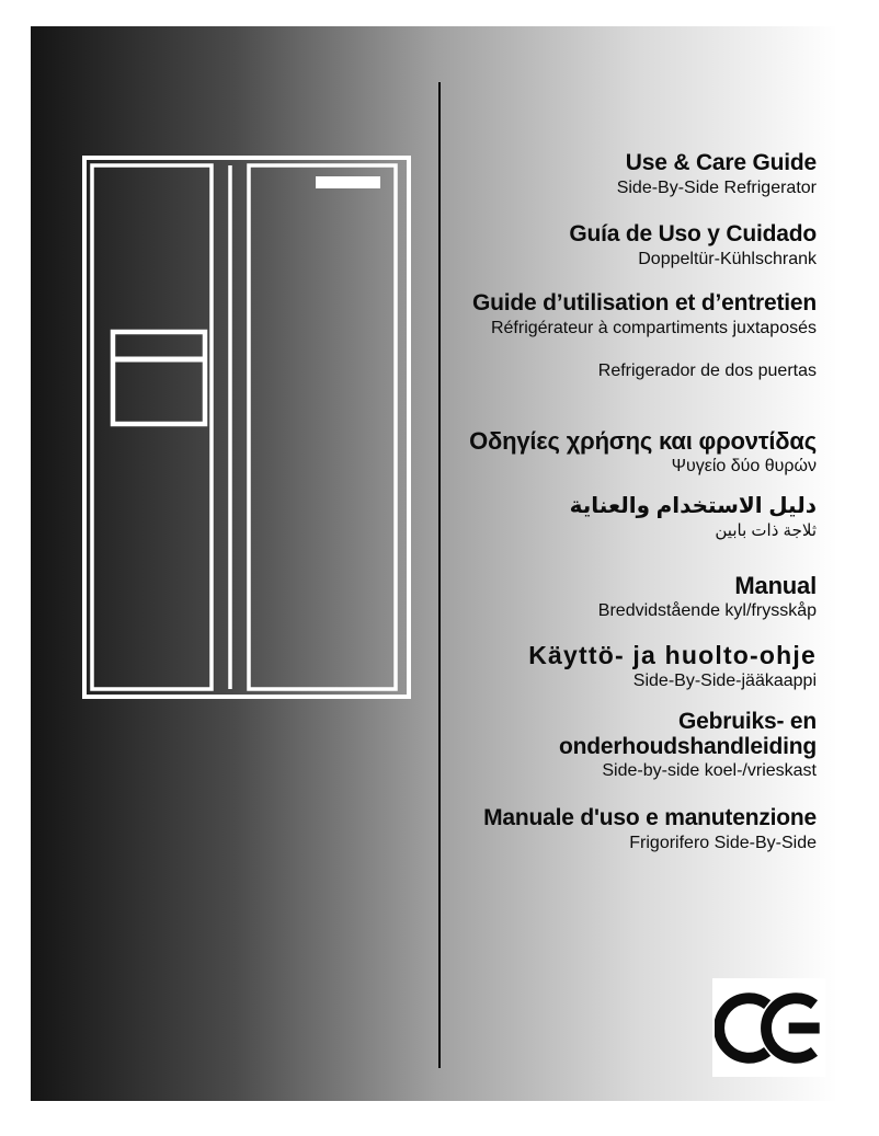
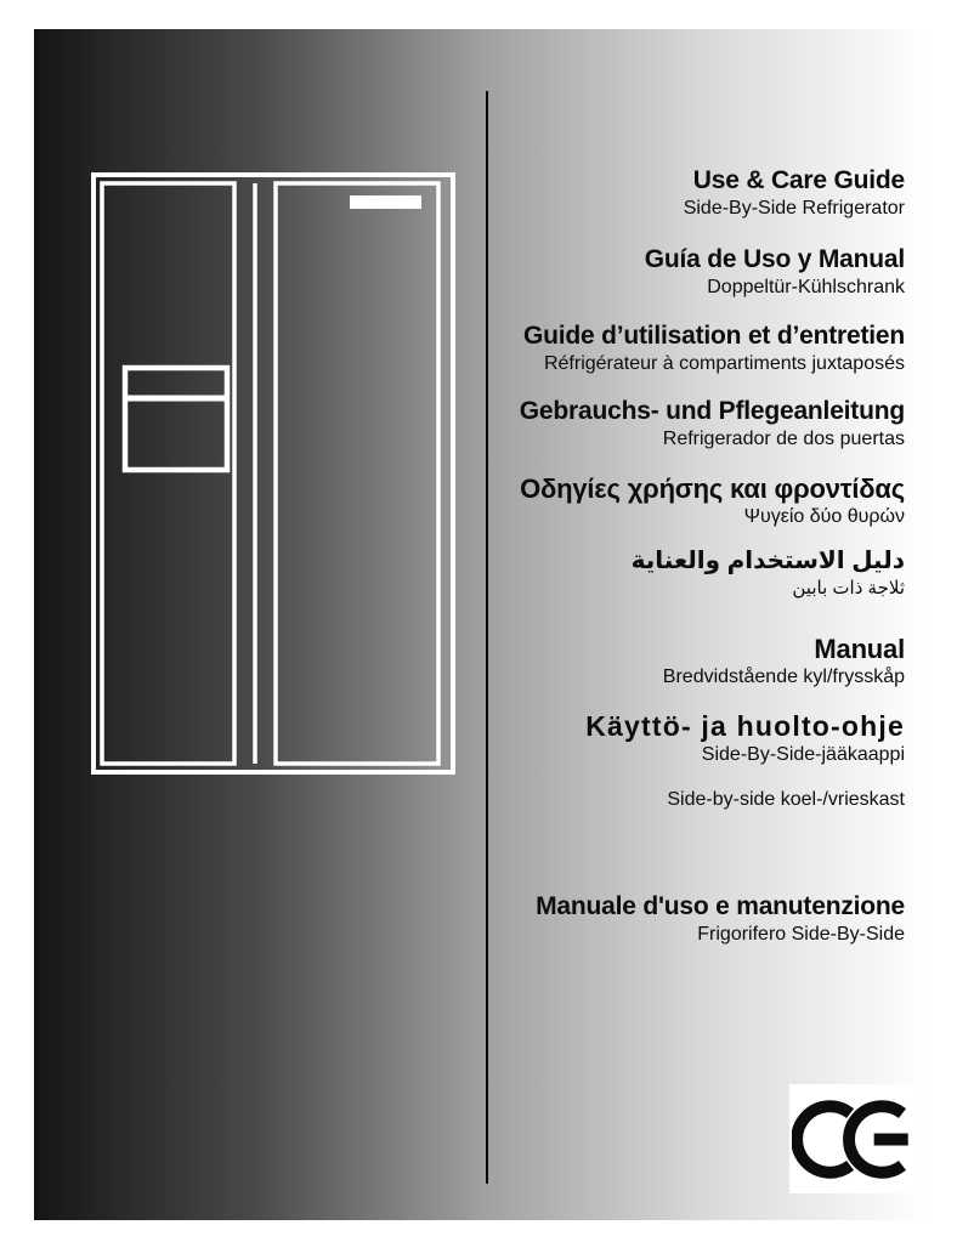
  Use & Care Guide
  Side-By-Side Refrigerator
- Guía de Uso y Cuidado
+ Guía de Uso y Manual
  Doppeltür-Kühlschrank
  Guide d’utilisation et d’entretien
  Réfrigérateur à compartiments juxtaposés
+ Gebrauchs- und Pflegeanleitung
  Refrigerador de dos puertas
  Οδηγίες χρήσης και φροντίδας
  Ψυγείο δύο θυρών
  دليل الاستخدام والعناية
  ثلاجة ذات بابين
  Manual
  Bredvidstående kyl/frysskåp
  Käyttö- ja huolto-ohje
  Side-By-Side-jääkaappi
- Gebruiks- en onderhoudshandleiding
  Side-by-side koel-/vrieskast
  Manuale d'uso e manutenzione
  Frigorifero Side-By-Side
